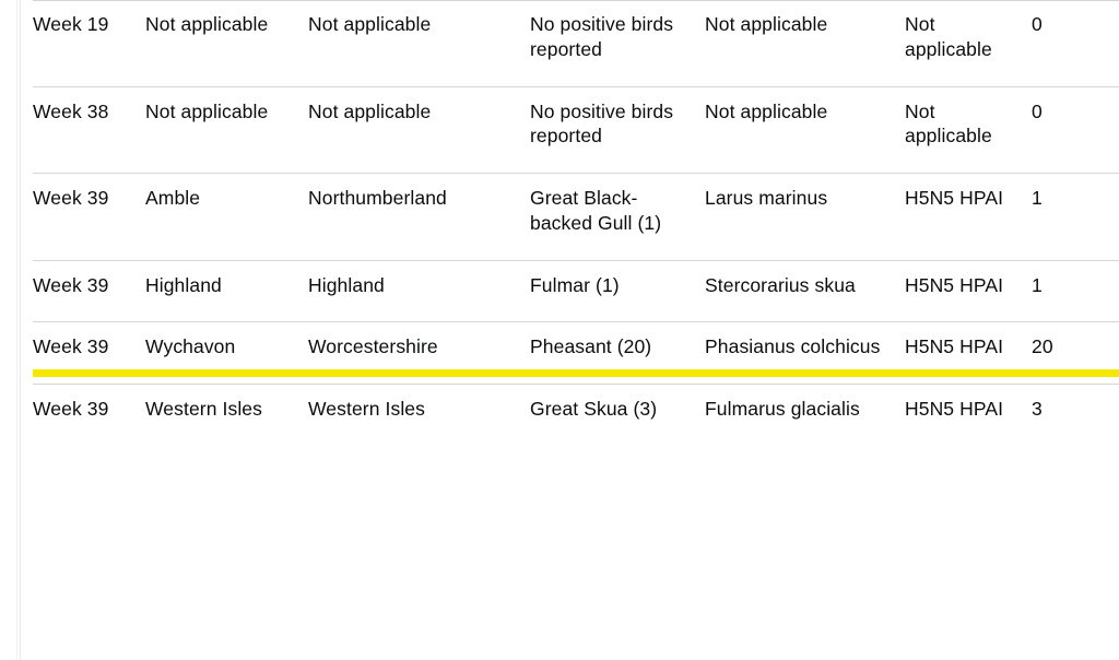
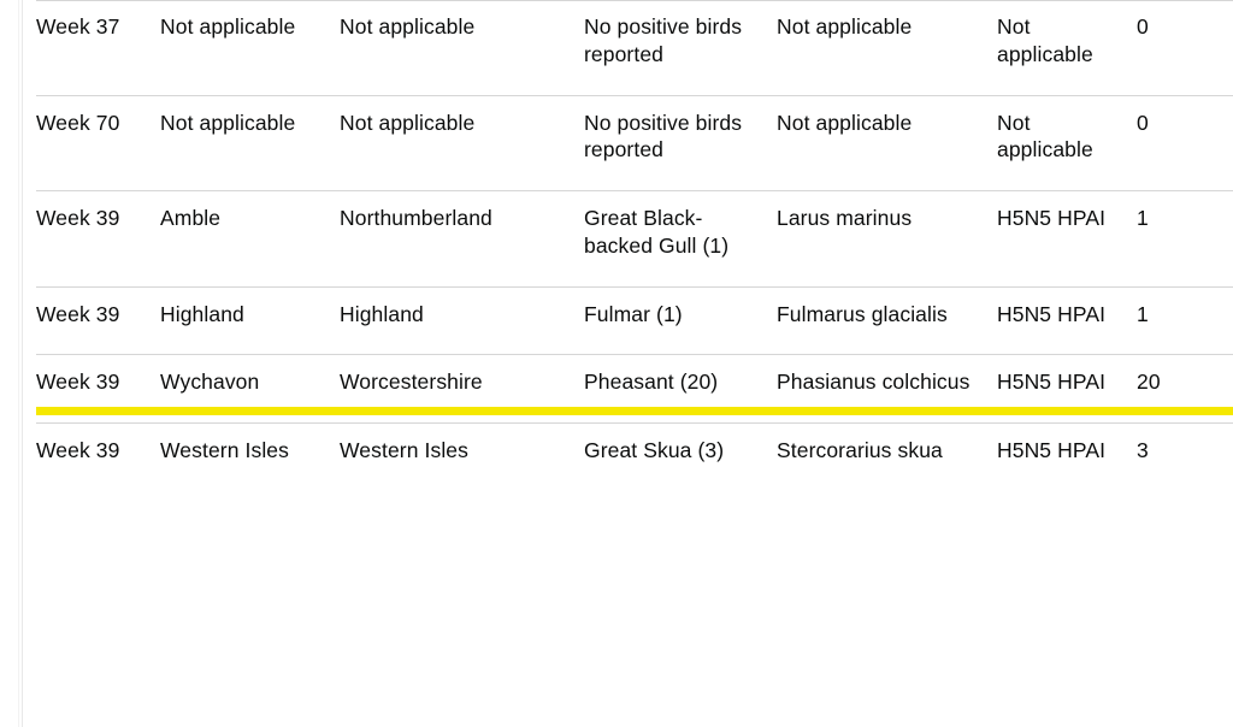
- Week 19	Not applicable	Not applicable	No positive birds reported	Not applicable	Not applicable	0
+ Week 37	Not applicable	Not applicable	No positive birds reported	Not applicable	Not applicable	0
- Week 38	Not applicable	Not applicable	No positive birds reported	Not applicable	Not applicable	0
+ Week 70	Not applicable	Not applicable	No positive birds reported	Not applicable	Not applicable	0
  Week 39	Amble	Northumberland	Great Black-backed Gull (1)	Larus marinus	H5N5 HPAI	1
- Week 39	Highland	Highland	Fulmar (1)	Stercorarius skua	H5N5 HPAI	1
+ Week 39	Highland	Highland	Fulmar (1)	Fulmarus glacialis	H5N5 HPAI	1
  Week 39	Wychavon	Worcestershire	Pheasant (20)	Phasianus colchicus	H5N5 HPAI	20
- Week 39	Western Isles	Western Isles	Great Skua (3)	Fulmarus glacialis	H5N5 HPAI	3
+ Week 39	Western Isles	Western Isles	Great Skua (3)	Stercorarius skua	H5N5 HPAI	3
